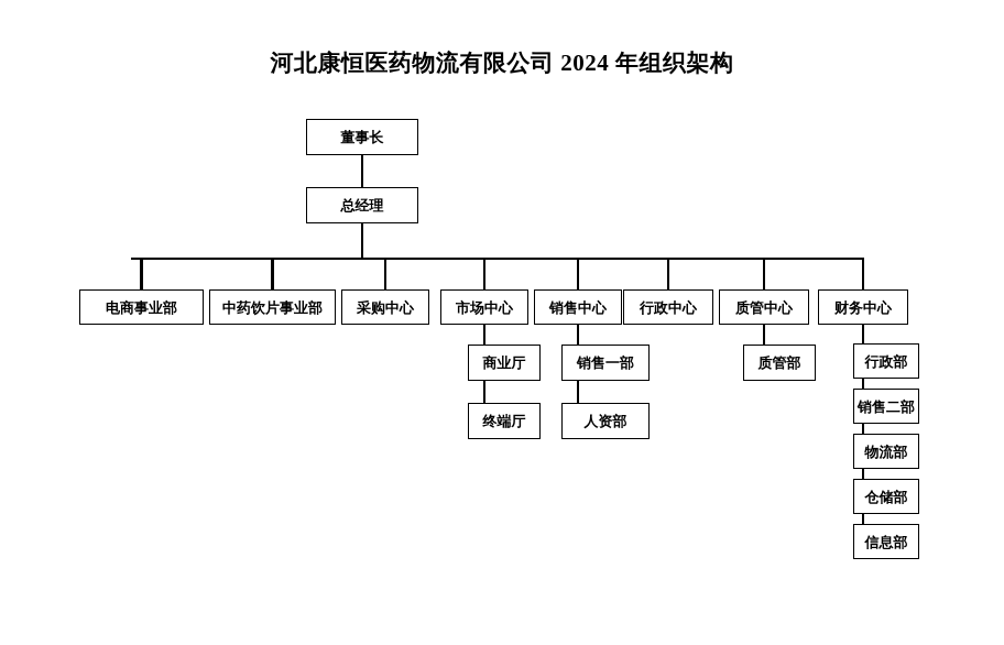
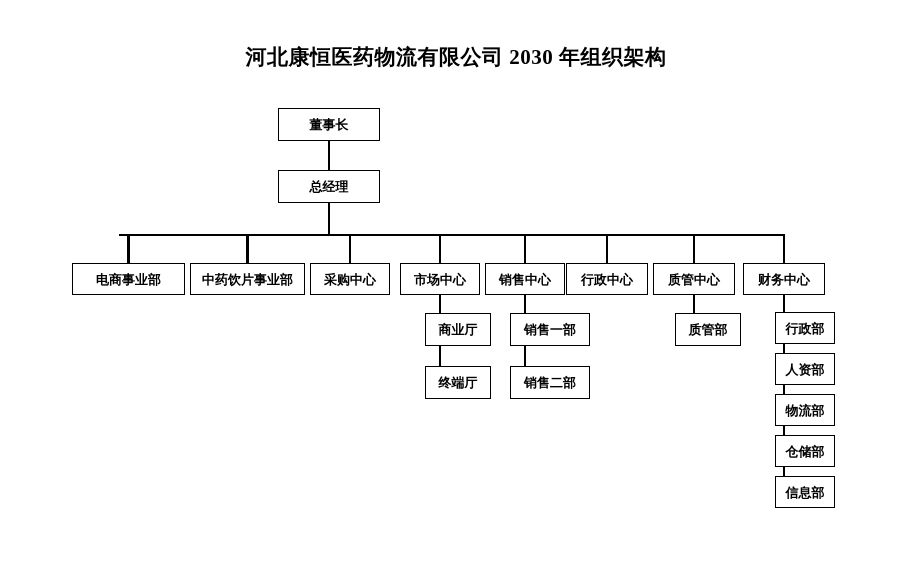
- 河北康恒医药物流有限公司 2024 年组织架构
+ 河北康恒医药物流有限公司 2030 年组织架构
  董事长
  总经理
  电商事业部
  中药饮片事业部
  采购中心
  市场中心
  商业厅
  终端厅
  销售中心
  销售一部
- 人资部
+ 销售二部
  行政中心
  质管中心
  质管部
  财务中心
  行政部
- 销售二部
+ 人资部
  物流部
  仓储部
  信息部
